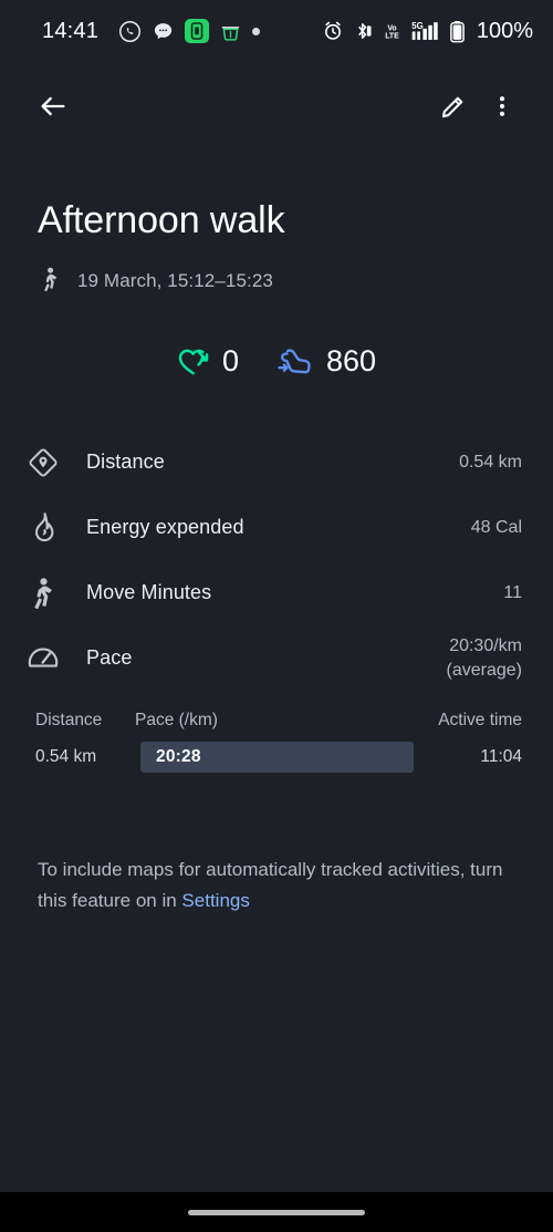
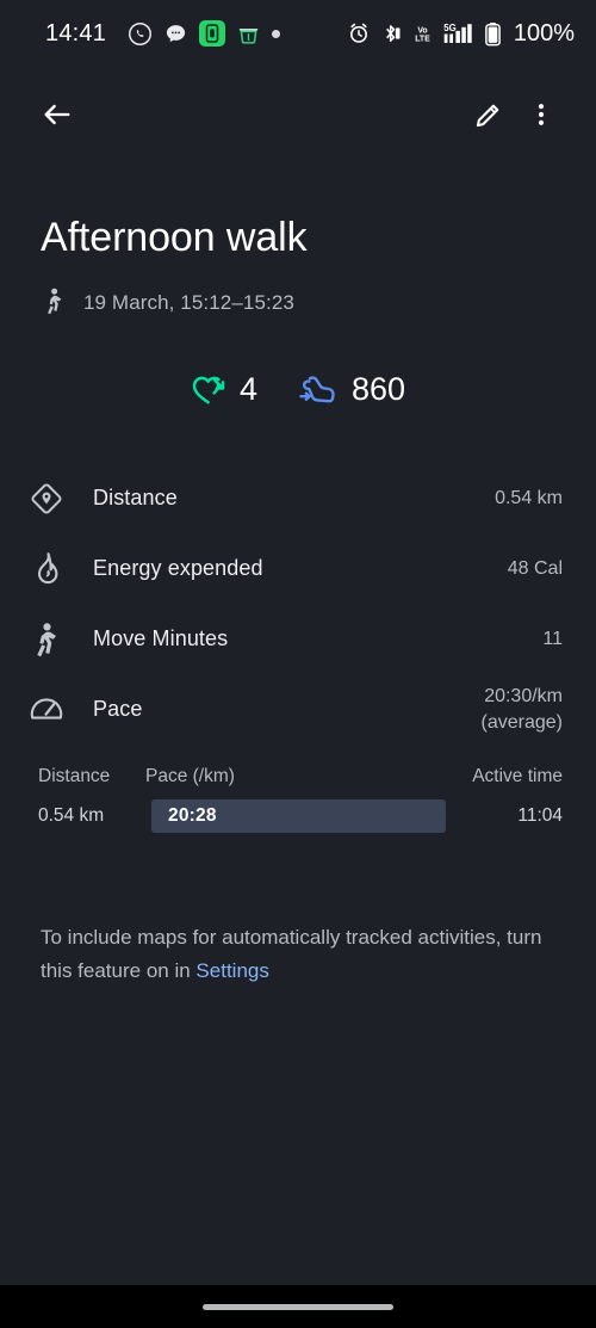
  14:41
  5G
  100%
  Afternoon walk
  19 March, 15:12–15:23
- 0
+ 4
  860
  Distance
  0.54 km
  Energy expended
  48 Cal
  Move Minutes
  11
  Pace
  20:30/km
  (average)
  Distance
  Pace (/km)
  Active time
  0.54 km
  20:28
  11:04
  To include maps for automatically tracked activities, turn this feature on in Settings
